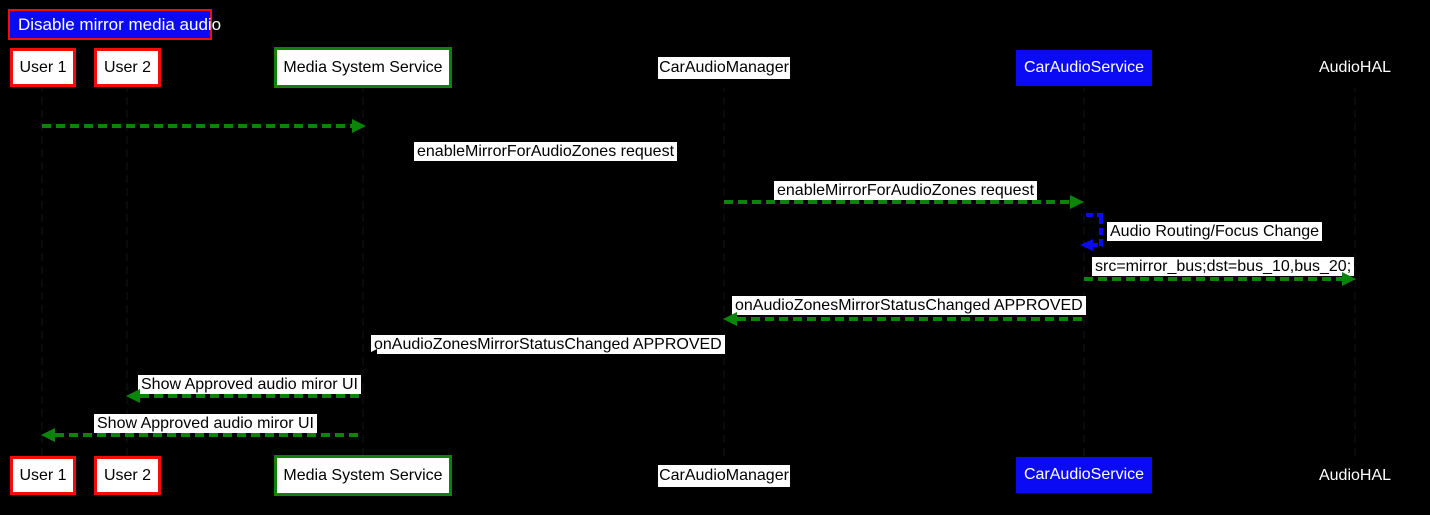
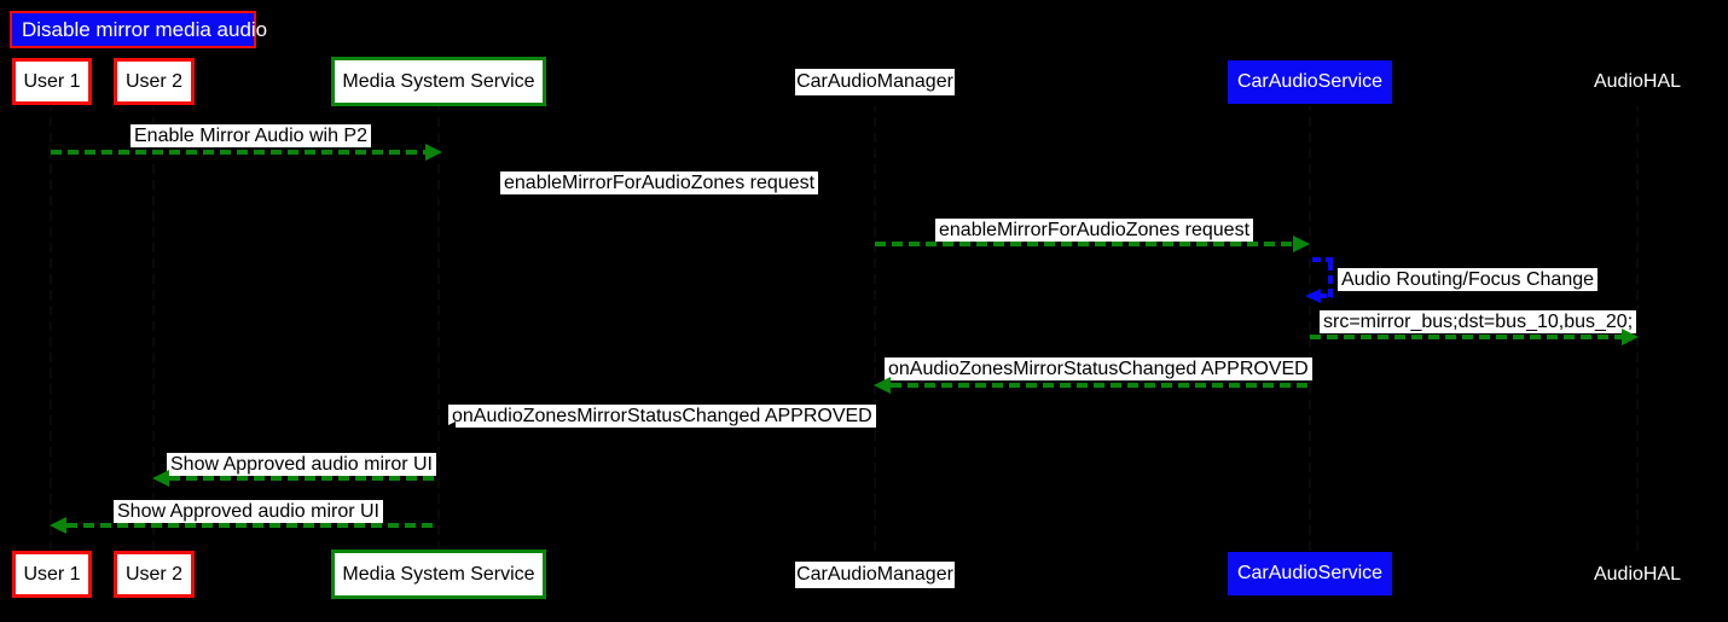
  Disable mirror media audio
  User 1
  User 2
  Media System Service
  CarAudioManager
  CarAudioService
  AudioHAL
+ Enable Mirror Audio wih P2
  enableMirrorForAudioZones request
  enableMirrorForAudioZones request
  Audio Routing/Focus Change
  src=mirror_bus;dst=bus_10,bus_20;
  onAudioZonesMirrorStatusChanged APPROVED
  onAudioZonesMirrorStatusChanged APPROVED
  Show Approved audio miror UI
  Show Approved audio miror UI
  User 1
  User 2
  Media System Service
  CarAudioManager
  CarAudioService
  AudioHAL
